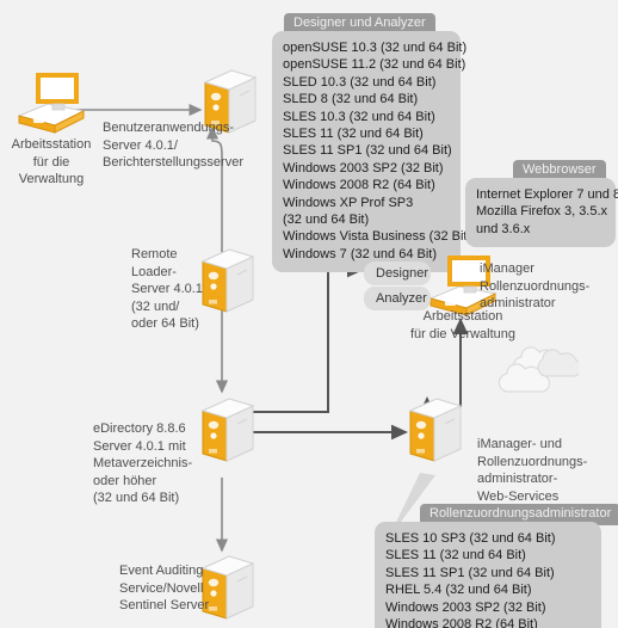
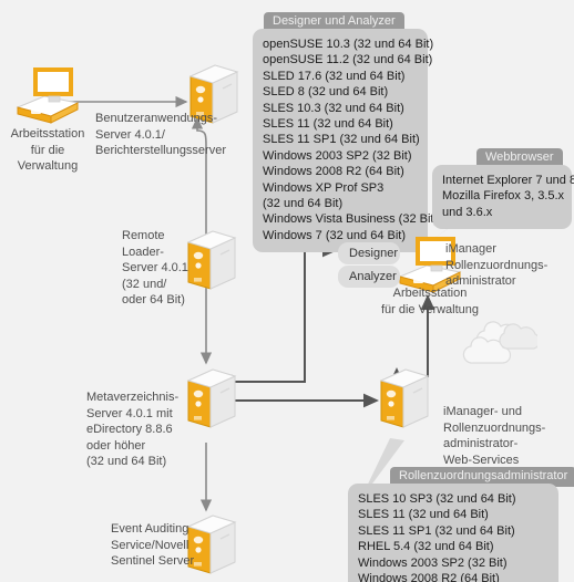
  Designer und Analyzer
  openSUSE 10.3 (32 und 64 Bit)
  openSUSE 11.2 (32 und 64 Bit)
- SLED 10.3 (32 und 64 Bit)
+ SLED 17.6 (32 und 64 Bit)
  SLED 8 (32 und 64 Bit)
  SLES 10.3 (32 und 64 Bit)
  SLES 11 (32 und 64 Bit)
  SLES 11 SP1 (32 und 64 Bit)
  Windows 2003 SP2 (32 Bit)
  Windows 2008 R2 (64 Bit)
  Windows XP Prof SP3
  (32 und 64 Bit)
  Windows Vista Business (32 Bi
  Windows 7 (32 und 64 Bit)
  Webbrowser
  Internet Explorer 7 und 8
  Mozilla Firefox 3, 3.5.x
  und 3.6.x
  Rollenzuordnungsadministrator
  SLES 10 SP3 (32 und 64 Bit)
  SLES 11 (32 und 64 Bit)
  SLES 11 SP1 (32 und 64 Bit)
  RHEL 5.4 (32 und 64 Bit)
  Windows 2003 SP2 (32 Bit)
  Windows 2008 R2 (64 Bit)
  Arbeitsstation
  für die
  Verwaltung
  Benutzeranwendungs-
  Server 4.0.1/
  Berichterstellungsserver
  Remote
  Loader-
  Server 4.0.1
  (32 und/
  oder 64 Bit)
- eDirectory 8.8.6
+ Metaverzeichnis-
  Server 4.0.1 mit
- Metaverzeichnis-
+ eDirectory 8.8.6
  oder höher
  (32 und 64 Bit)
  Event Auditing
  Service/Novell
  Sentinel Server
  Designer
  Analyzer
  iManager
  Rollenzuordnungs-
  administrator
  Arbeitsstation
  für die Verwaltung
  iManager- und
  Rollenzuordnungs-
  administrator-
  Web-Services
